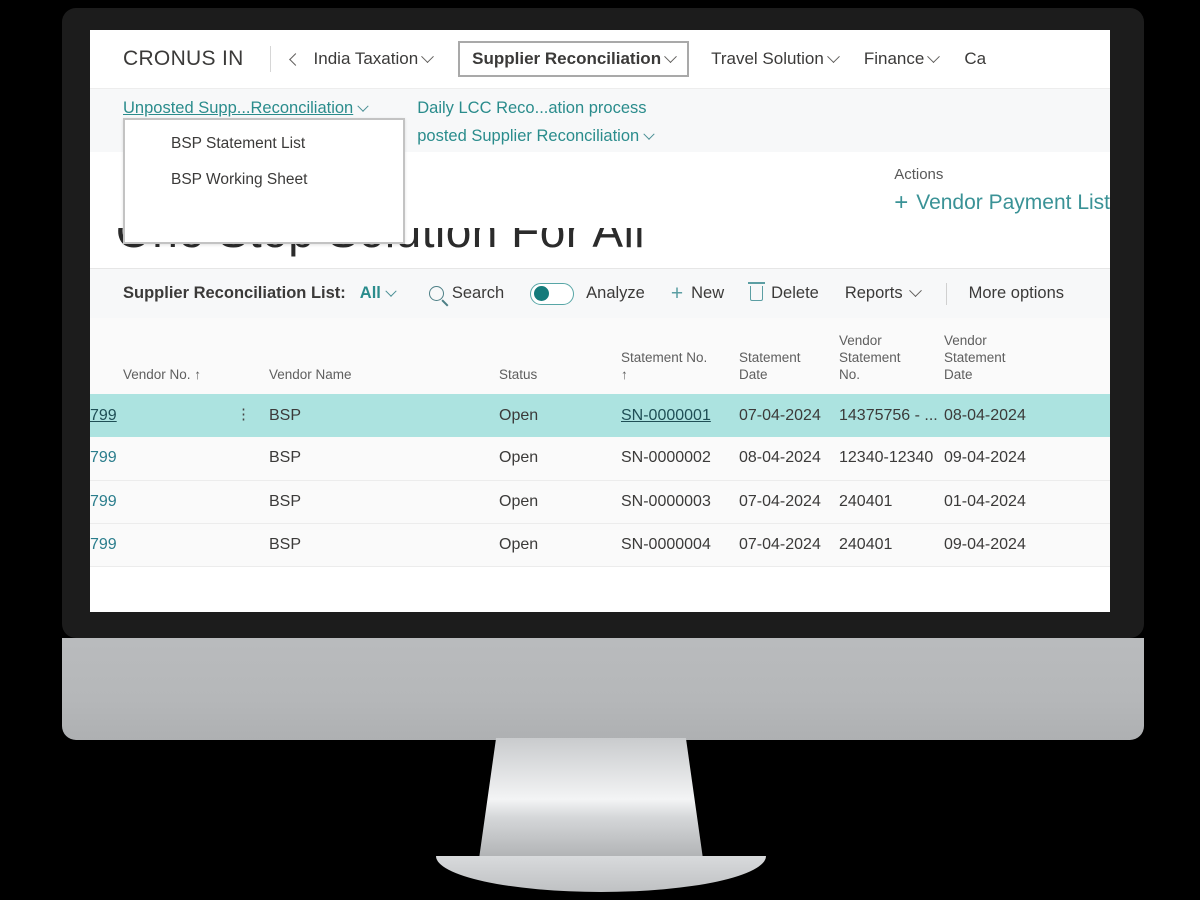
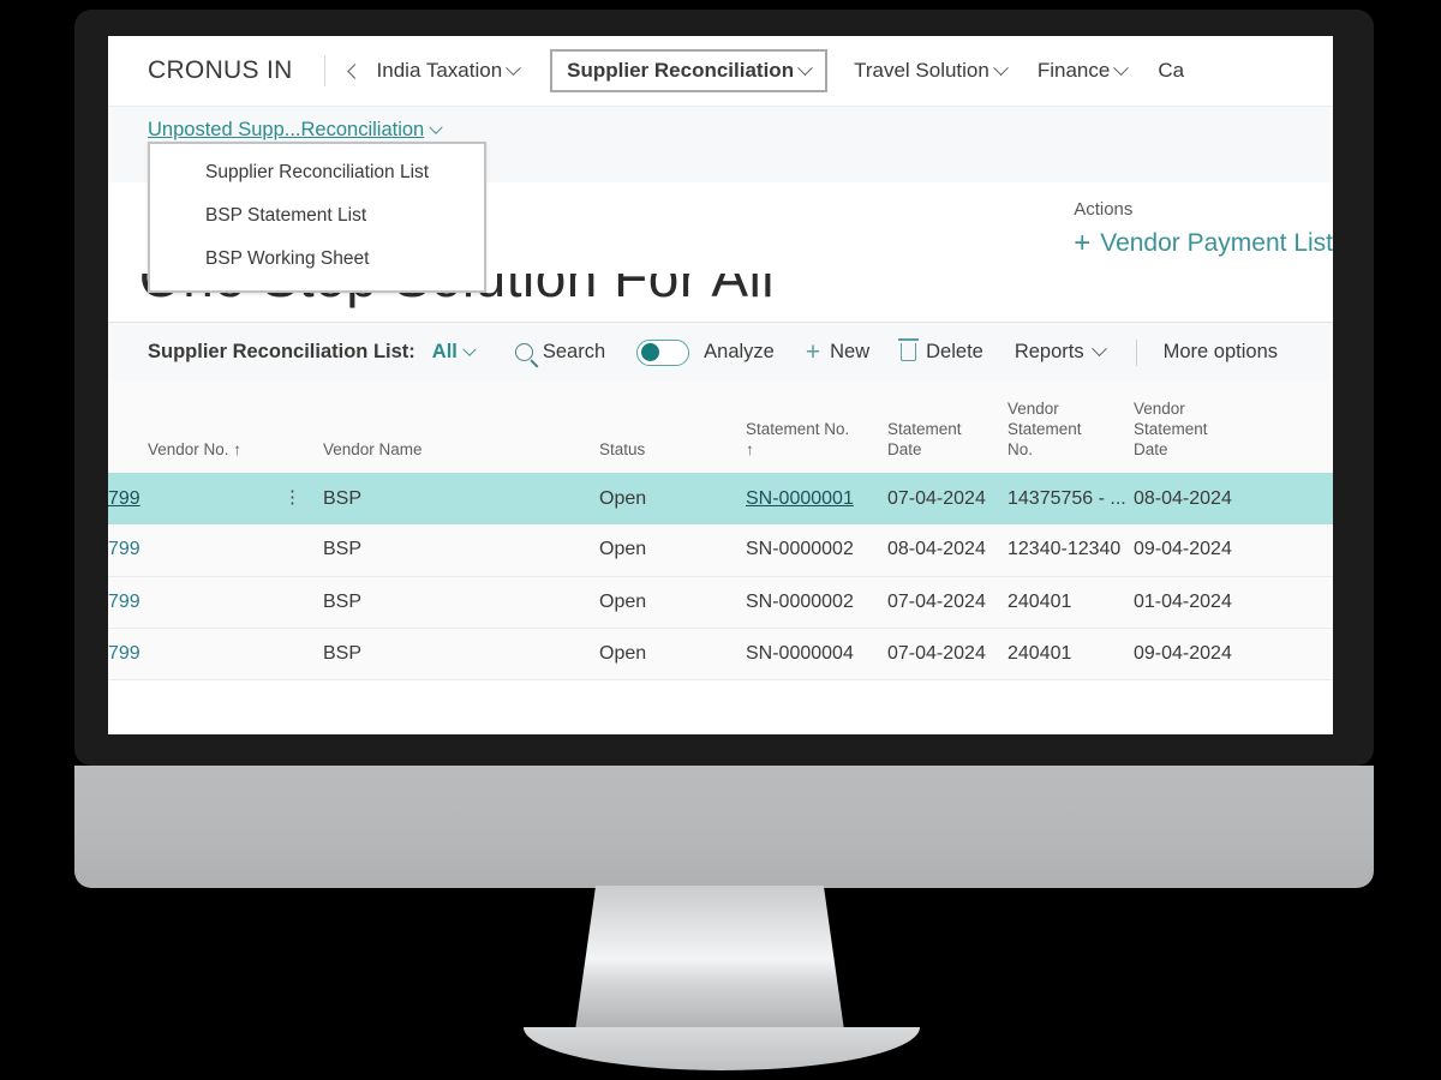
  CRONUS IN
  India Taxation
  Supplier Reconciliation
  Travel Solution
  Finance
  Ca
  Unposted Supp...Reconciliation
- Daily LCC Reco...ation process
- posted Supplier Reconciliation
  Actions
  +
  Vendor Payment List
  Supplier Reconciliation List:
  All
  Search
  Analyze
  +
  New
  Delete
  Reports
  More options
  Vendor No. ↑	Vendor Name	Status	Statement No.↑	StatementDate	VendorStatementNo.	VendorStatementDate
  799 ⋮	BSP	Open	SN-0000001	07-04-2024	14375756 - ...	08-04-2024
  799	BSP	Open	SN-0000002	08-04-2024	12340-12340	09-04-2024
- 799	BSP	Open	SN-0000003	07-04-2024	240401	01-04-2024
+ 799	BSP	Open	SN-0000002	07-04-2024	240401	01-04-2024
  799	BSP	Open	SN-0000004	07-04-2024	240401	09-04-2024
+ Supplier Reconciliation List
  BSP Statement List
  BSP Working Sheet
